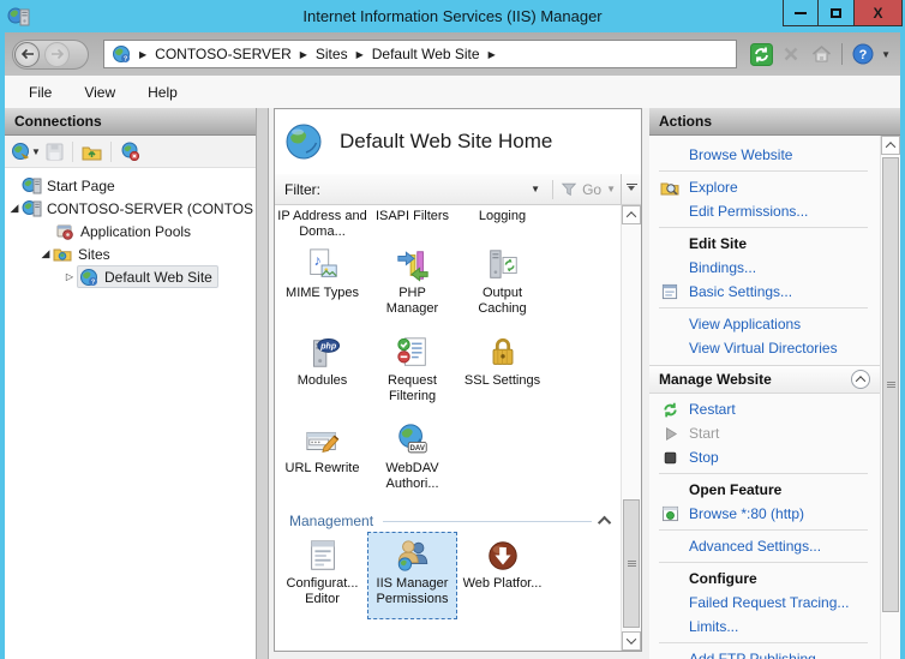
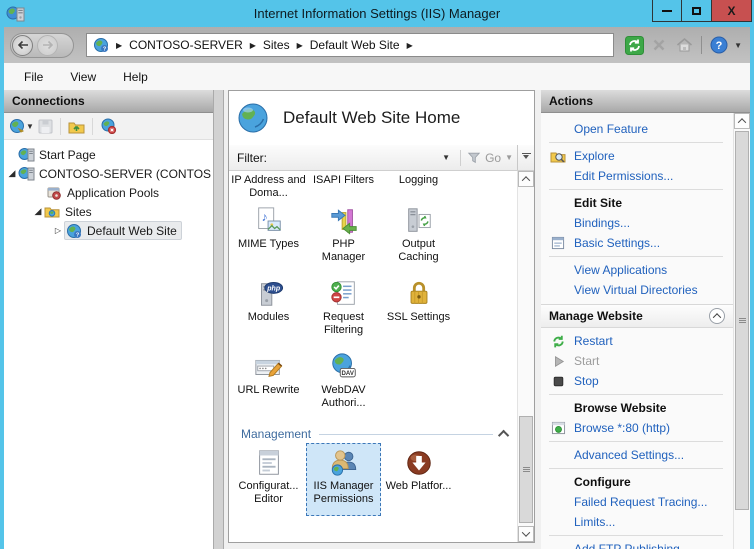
- Internet Information Services (IIS) Manager
+ Internet Information Settings (IIS) Manager
  X
  ▶
  CONTOSO-SERVER
  ▶
  Sites
  ▶
  Default Web Site
  ▶
  ?
  ▼
  File
  View
  Help
  Connections
  ▼
  Start Page
  ◢
  CONTOSO-SERVER (CONTOS
  Application Pools
  ◢
  Sites
  ▷
  Default Web Site
  Default Web Site Home
  Filter:
  ▼
  Go
  ▼
  IP Address and Doma...
  ISAPI Filters
  Logging
  ♪
  MIME Types
  PHP Manager
  Output Caching
  Modules
  Request Filtering
  SSL Settings
  URL Rewrite
  WebDAV Authori...
  Management
  Configurat... Editor
  IIS Manager Permissions
  Web Platfor...
  Actions
- Browse Website
+ Open Feature
  Explore
  Edit Permissions...
  Edit Site
  Bindings...
  Basic Settings...
  View Applications
  View Virtual Directories
  Manage Website
  Restart
  Start
  Stop
- Open Feature
+ Browse Website
  Browse *:80 (http)
  Advanced Settings...
  Configure
  Failed Request Tracing...
  Limits...
